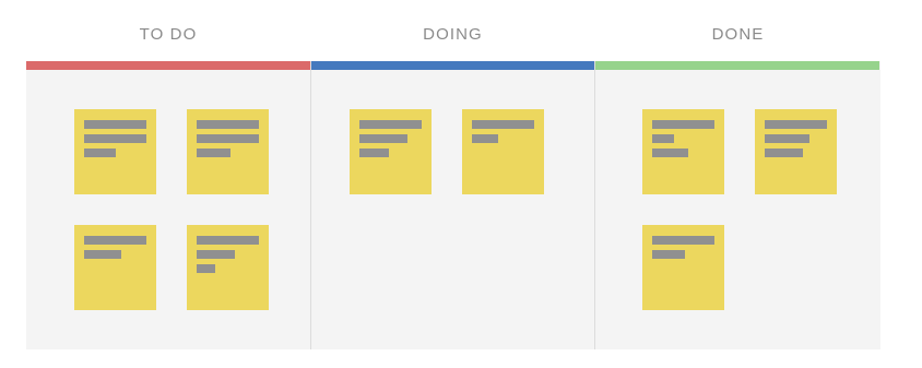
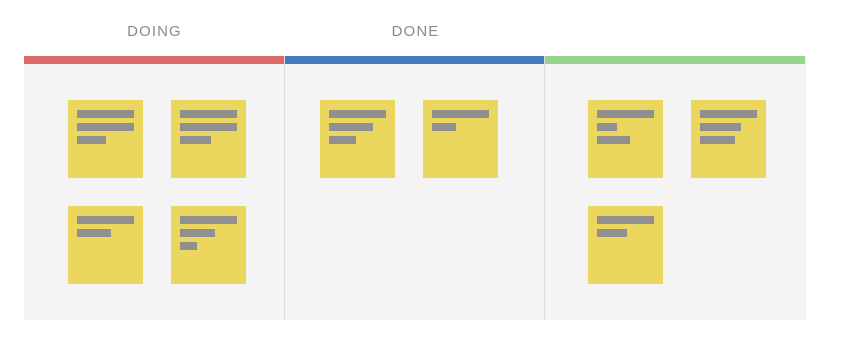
- TO DO
  DOING
  DONE
